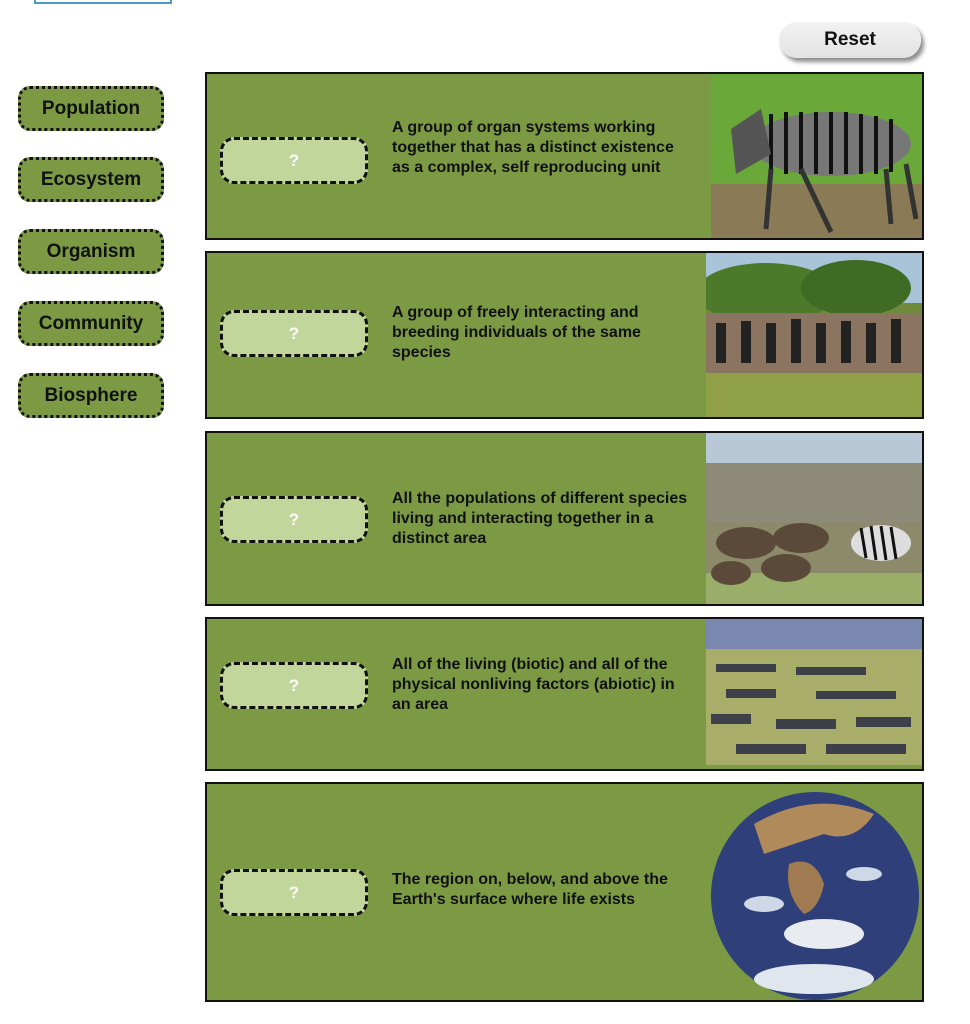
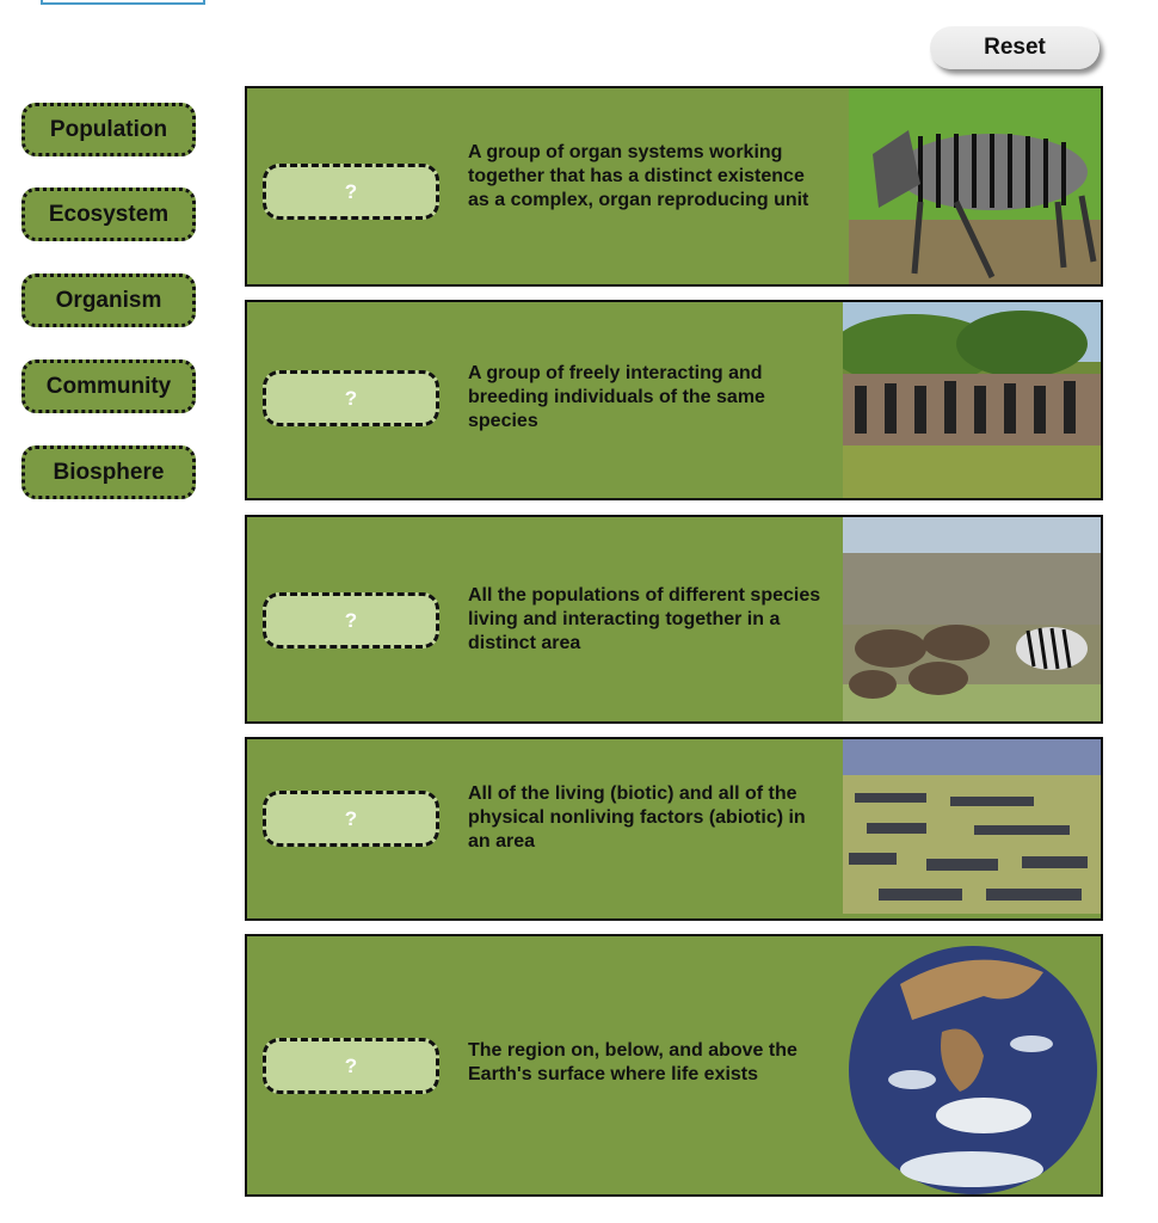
  Reset
  Population
  Ecosystem
  Organism
  Community
  Biosphere
  ?
- A group of organ systems working together that has a distinct existence as a complex, self reproducing unit
+ A group of organ systems working together that has a distinct existence as a complex, organ reproducing unit
  ?
  A group of freely interacting and breeding individuals of the same species
  ?
  All the populations of different species living and interacting together in a distinct area
  ?
  All of the living (biotic) and all of the physical nonliving factors (abiotic) in an area
  ?
  The region on, below, and above the Earth's surface where life exists
